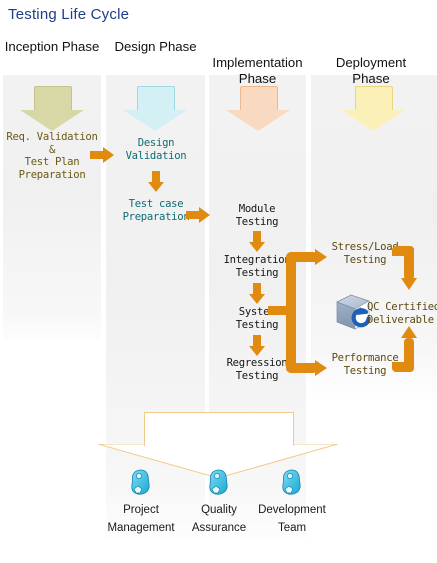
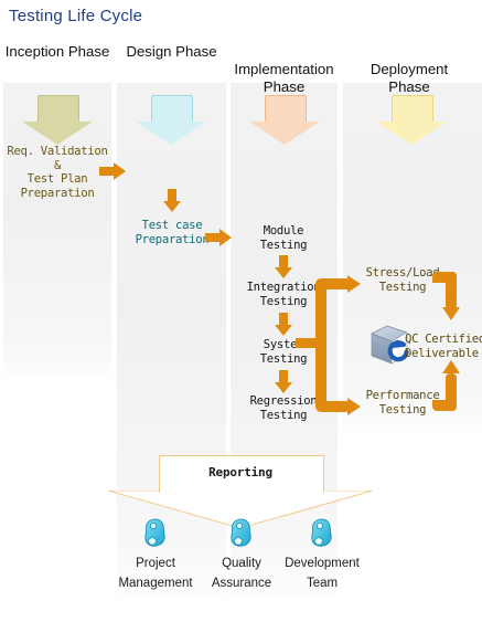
  Testing Life Cycle
  Inception Phase
  Design Phase
  Implementation
  Phase
  Deployment
  Phase
  Req. Validation
  &
  Test Plan
  Preparation
- Design
- Validation
  Test case
  Preparatio
  Module
  Testing
  Integratio
  Testing
  Syste
  Testing
  Regression
  Testing
  Stress/Loa
  Testing
  Performance
  Testing
  QC Certifie
  Deliverable
+ Reporting
  Project
  Management
  Quality
  Assurance
  Development
  Team
